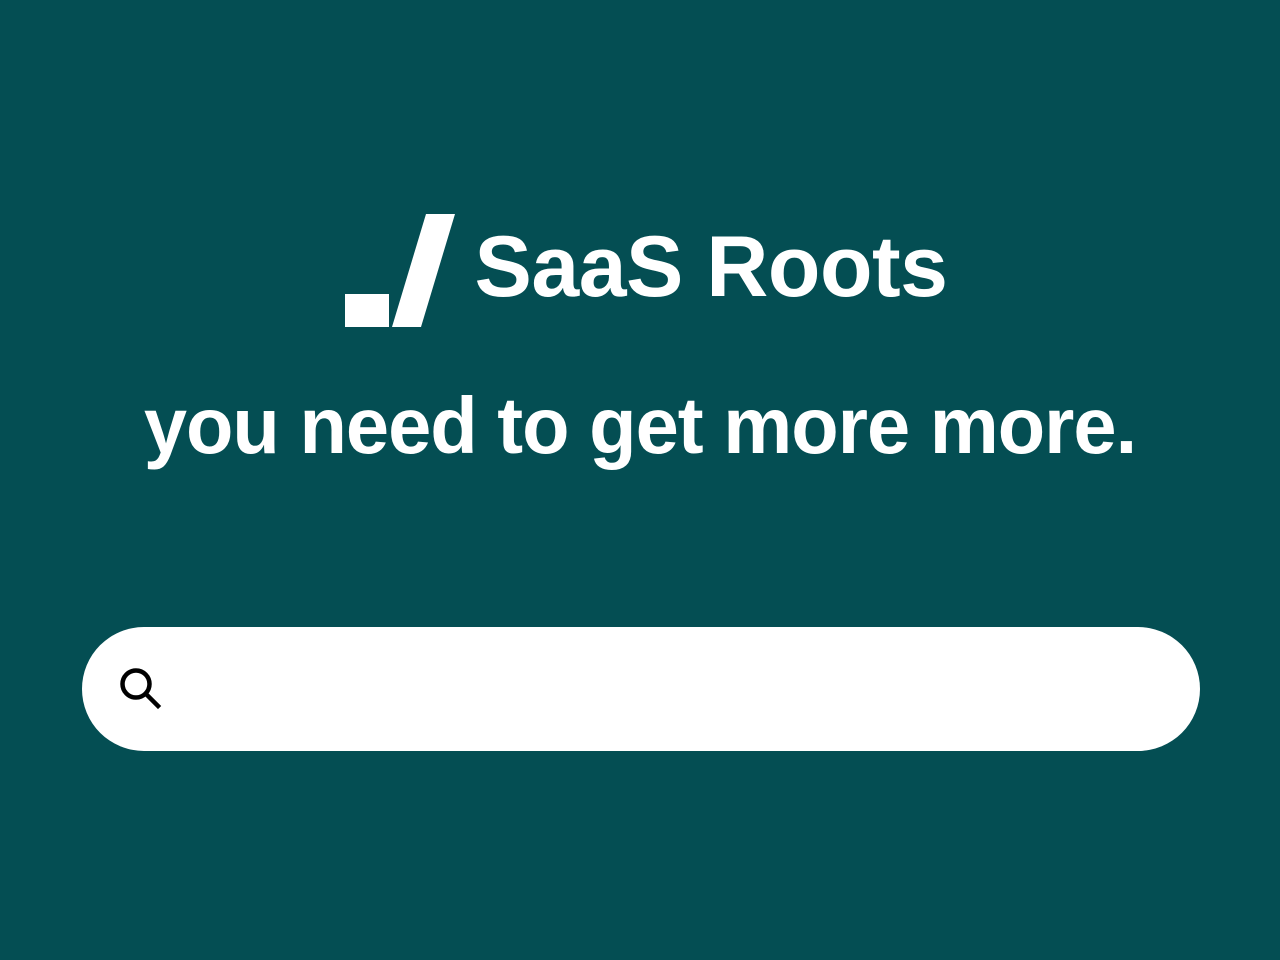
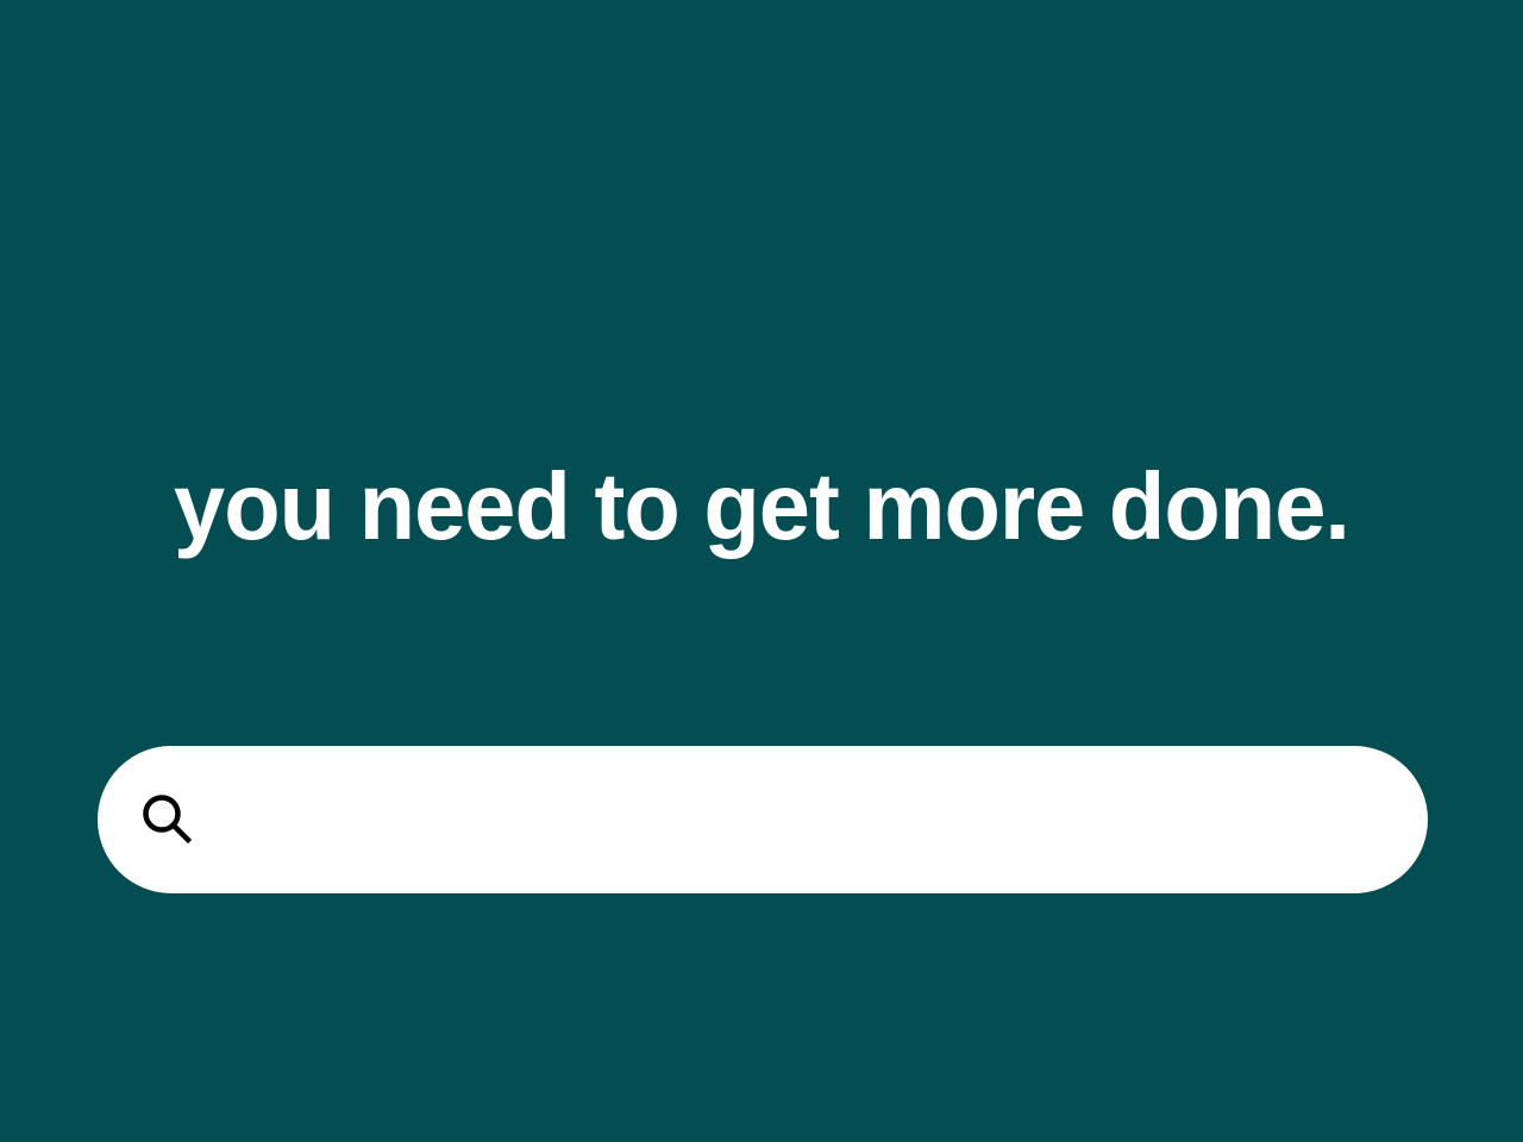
- SaaS Roots
- you need to get more more.
+ you need to get more done.
